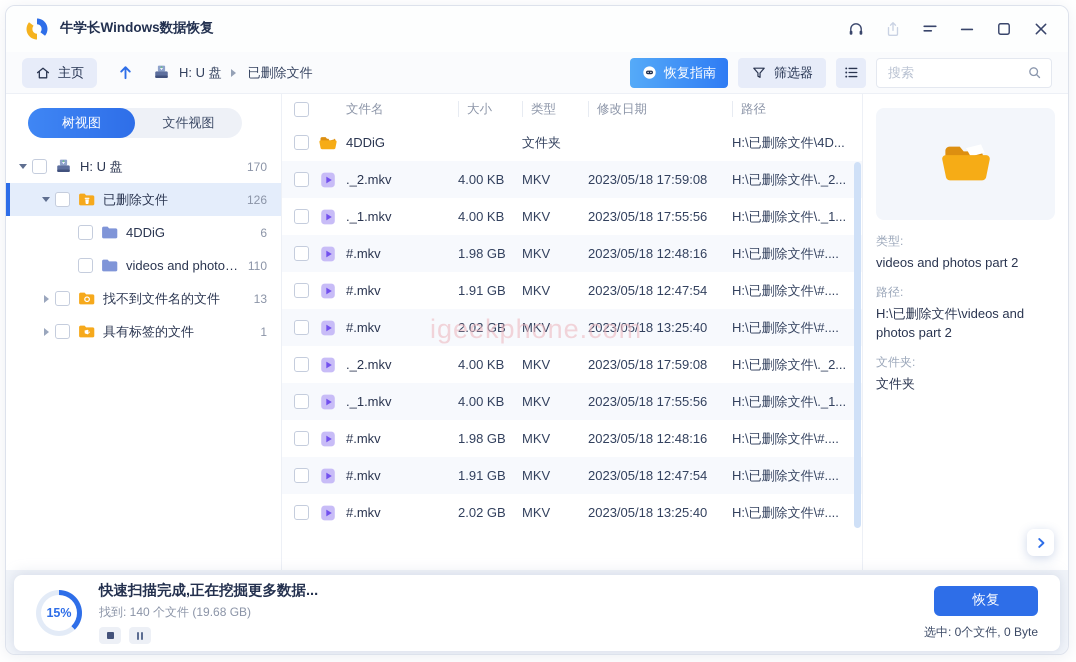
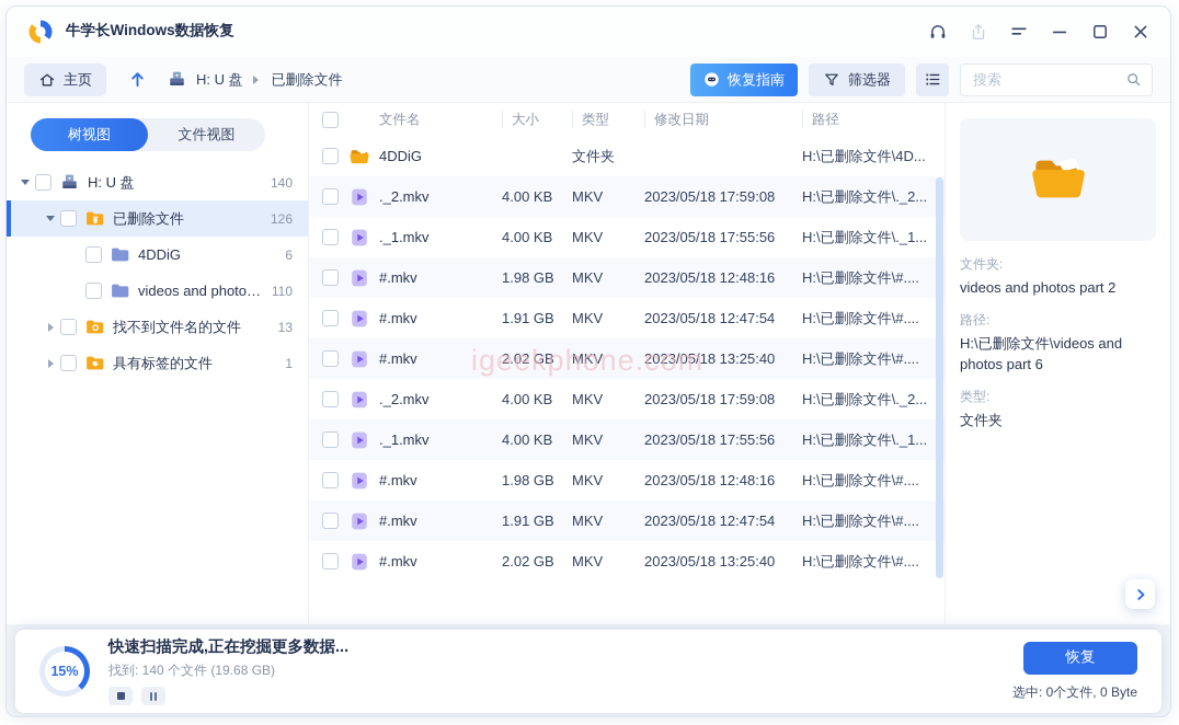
  牛学长Windows数据恢复
  主页
  H: U 盘
  已删除文件
  恢复指南
  筛选器
  搜索
  树视图
  文件视图
  H: U 盘
- 170
+ 140
  已删除文件
  126
  4DDiG
  6
  videos and photos...
  110
  找不到文件名的文件
  13
  具有标签的文件
  1
  文件名
  大小
  类型
  修改日期
  路径
  4DDiG
  文件夹
  H:\已删除文件\4D...
  ._2.mkv
  4.00 KB
  MKV
  2023/05/18 17:59:08
  H:\已删除文件\._2...
  ._1.mkv
  4.00 KB
  MKV
  2023/05/18 17:55:56
  H:\已删除文件\._1...
  #.mkv
  1.98 GB
  MKV
  2023/05/18 12:48:16
  H:\已删除文件\#....
  #.mkv
  1.91 GB
  MKV
  2023/05/18 12:47:54
  H:\已删除文件\#....
  #.mkv
  2.02 GB
  MKV
  2023/05/18 13:25:40
  H:\已删除文件\#....
  ._2.mkv
  4.00 KB
  MKV
  2023/05/18 17:59:08
  H:\已删除文件\._2...
  ._1.mkv
  4.00 KB
  MKV
  2023/05/18 17:55:56
  H:\已删除文件\._1...
  #.mkv
  1.98 GB
  MKV
  2023/05/18 12:48:16
  H:\已删除文件\#....
  #.mkv
  1.91 GB
  MKV
  2023/05/18 12:47:54
  H:\已删除文件\#....
  #.mkv
  2.02 GB
  MKV
  2023/05/18 13:25:40
  H:\已删除文件\#....
  igeekphone.com
- 类型:
+ 文件夹:
  videos and photos part 2
  路径:
- H:\已删除文件\videos and photos part 2
+ H:\已删除文件\videos and photos part 6
- 文件夹:
+ 类型:
  文件夹
  15%
  快速扫描完成,正在挖掘更多数据...
  找到: 140 个文件 (19.68 GB)
  恢复
  选中: 0个文件, 0 Byte
